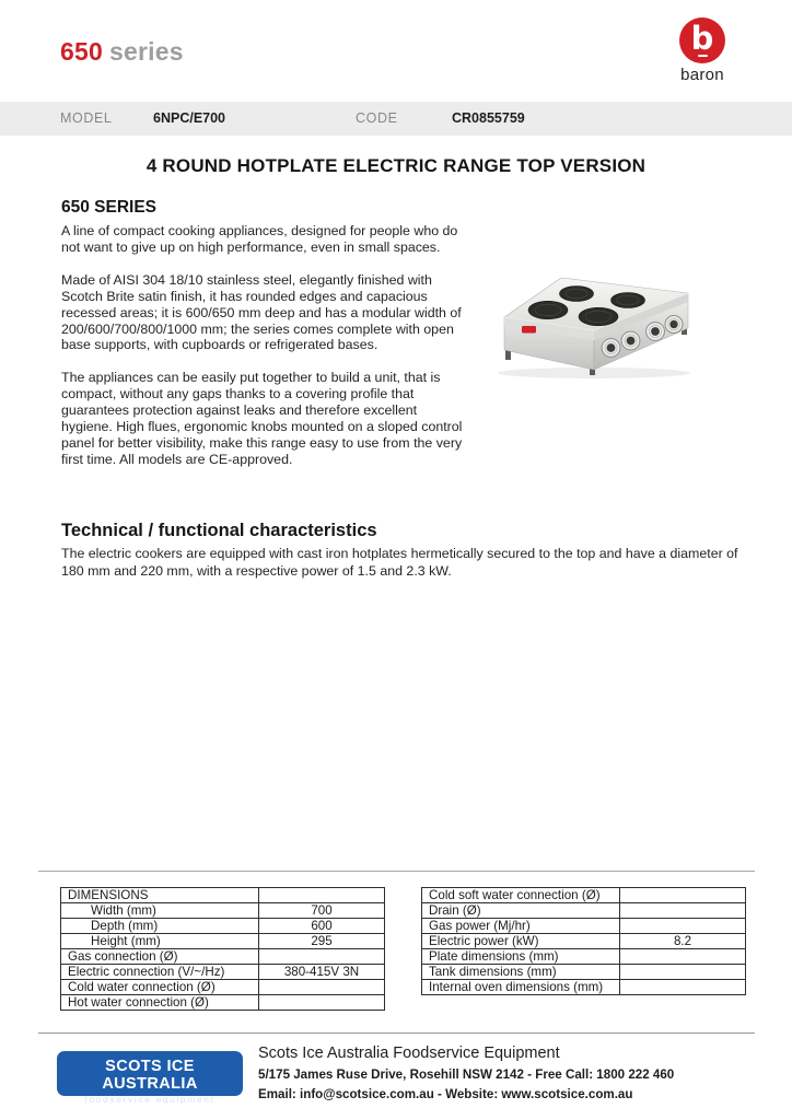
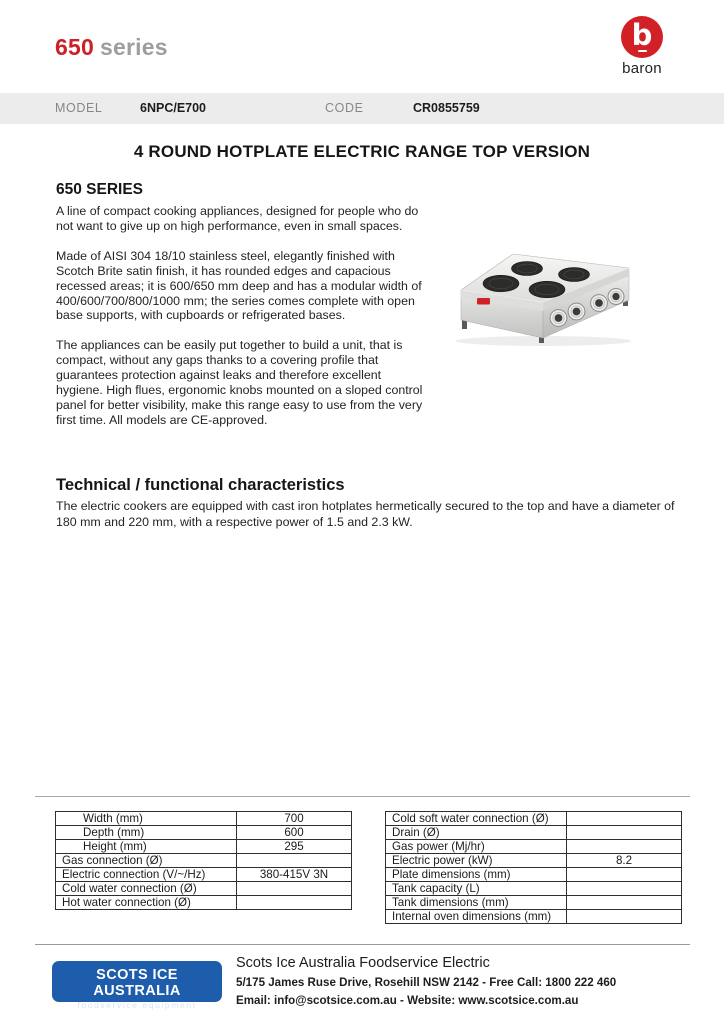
  650 series
  b
  baron
  MODEL
  6NPC/E700
  CODE
  CR0855759
  4 ROUND HOTPLATE ELECTRIC RANGE TOP VERSION
  650 SERIES
  A line of compact cooking appliances, designed for people who do not want to give up on high performance, even in small spaces.
- Made of AISI 304 18/10 stainless steel, elegantly finished with Scotch Brite satin finish, it has rounded edges and capacious recessed areas; it is 600/650 mm deep and has a modular width of 200/600/700/800/1000 mm; the series comes complete with open base supports, with cupboards or refrigerated bases.
+ Made of AISI 304 18/10 stainless steel, elegantly finished with Scotch Brite satin finish, it has rounded edges and capacious recessed areas; it is 600/650 mm deep and has a modular width of 400/600/700/800/1000 mm; the series comes complete with open base supports, with cupboards or refrigerated bases.
  The appliances can be easily put together to build a unit, that is compact, without any gaps thanks to a covering profile that guarantees protection against leaks and therefore excellent hygiene. High flues, ergonomic knobs mounted on a sloped control panel for better visibility, make this range easy to use from the very first time. All models are CE-approved.
  Technical / functional characteristics
  The electric cookers are equipped with cast iron hotplates hermetically secured to the top and have a diameter of 180 mm and 220 mm, with a respective power of 1.5 and 2.3 kW.
- DIMENSIONS
  Width (mm)	700
  Depth (mm)	600
  Height (mm)	295
  Gas connection (Ø)
  Electric connection (V/~/Hz)	380-415V 3N
  Cold water connection (Ø)
  Hot water connection (Ø)
  Cold soft water connection (Ø)
  Drain (Ø)
  Gas power (Mj/hr)
  Electric power (kW)	8.2
  Plate dimensions (mm)
+ Tank capacity (L)
  Tank dimensions (mm)
  Internal oven dimensions (mm)
  SCOTS ICE AUSTRALIA
  foodservice equipment
- Scots Ice Australia Foodservice Equipment
+ Scots Ice Australia Foodservice Electric
  5/175 James Ruse Drive, Rosehill NSW 2142 - Free Call: 1800 222 460
  Email: info@scotsice.com.au - Website: www.scotsice.com.au
